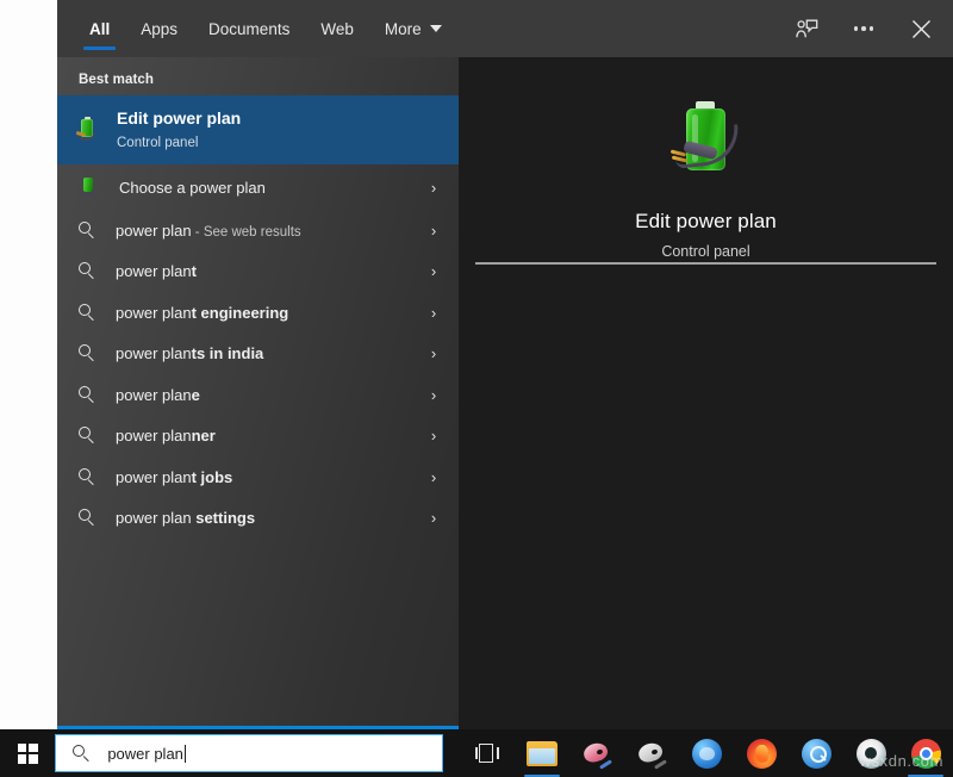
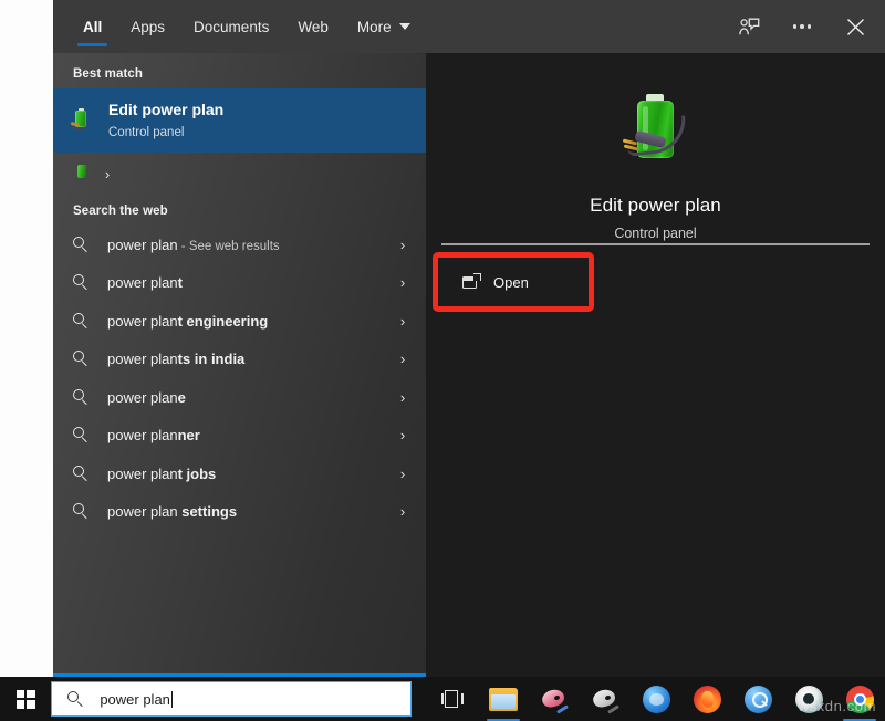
  All
  Apps
  Documents
  Web
  More
  Best match
  Edit power plan
  Control panel
- Choose a power plan
  ›
+ Search the web
  power plan - See web results
  ›
  power plant
  ›
  power plant engineering
  ›
  power plants in india
  ›
  power plane
  ›
  power planner
  ›
  power plant jobs
  ›
  power plan settings
  ›
  Edit power plan
  Control panel
+ Open
  power plan
  wsxdn.com
